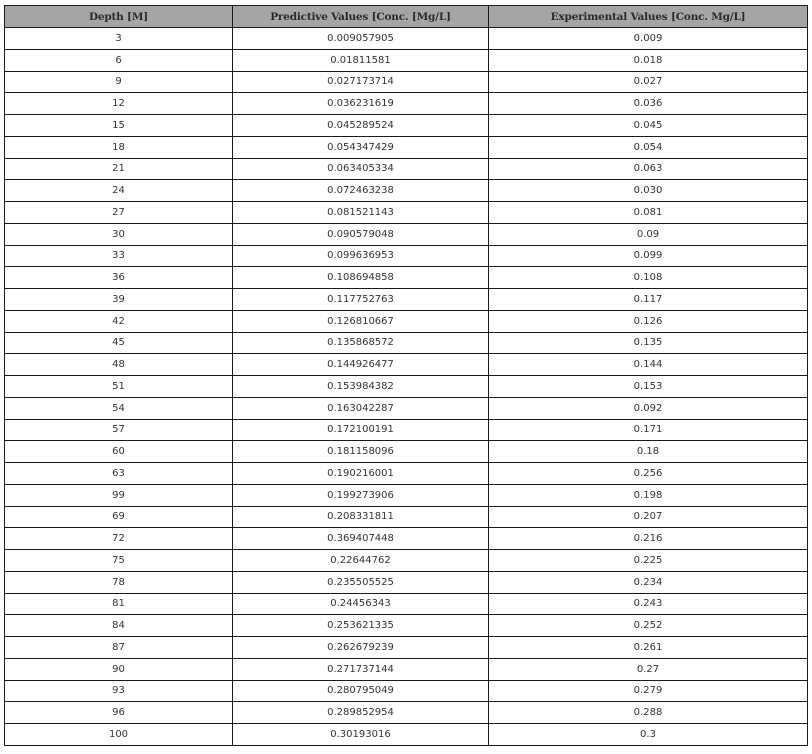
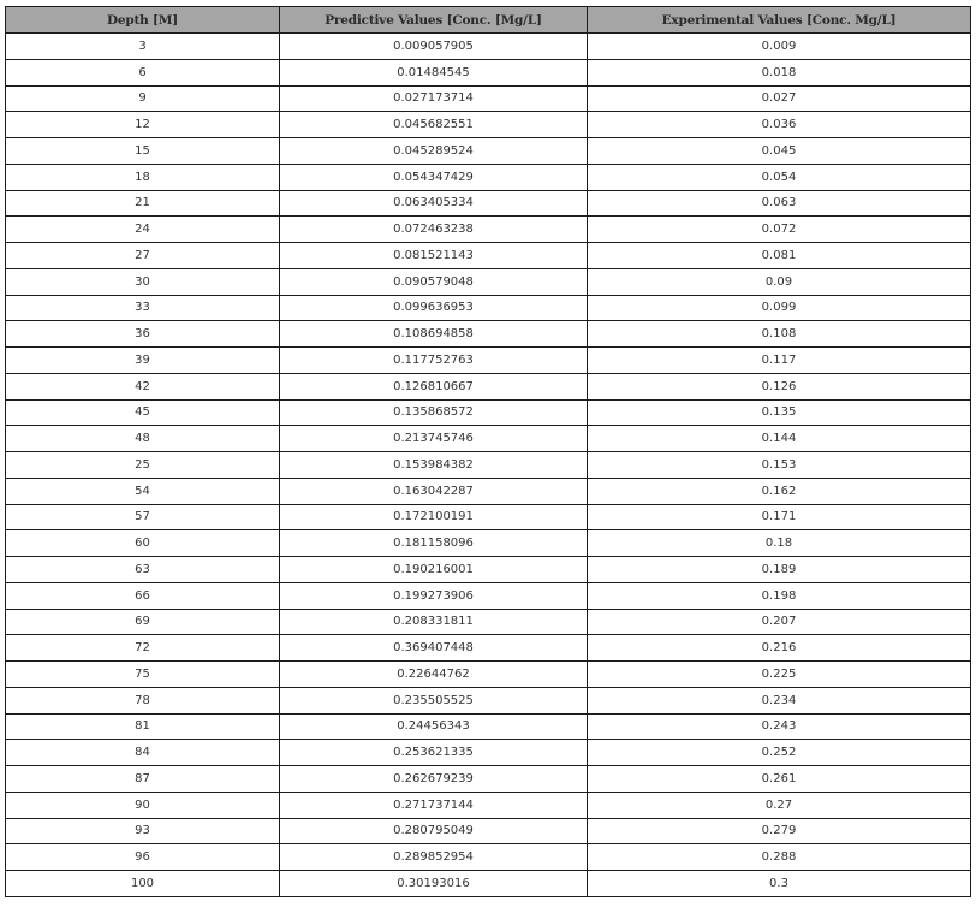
  Depth [M]	Predictive Values [Conc. [Mg/L]	Experimental Values [Conc. Mg/L]
  3	0.009057905	0.009
- 6	0.01811581	0.018
+ 6	0.01484545	0.018
  9	0.027173714	0.027
- 12	0.036231619	0.036
+ 12	0.045682551	0.036
  15	0.045289524	0.045
  18	0.054347429	0.054
  21	0.063405334	0.063
- 24	0.072463238	0.030
+ 24	0.072463238	0.072
  27	0.081521143	0.081
  30	0.090579048	0.09
  33	0.099636953	0.099
  36	0.108694858	0.108
  39	0.117752763	0.117
  42	0.126810667	0.126
  45	0.135868572	0.135
- 48	0.144926477	0.144
+ 48	0.213745746	0.144
- 51	0.153984382	0.153
+ 25	0.153984382	0.153
- 54	0.163042287	0.092
+ 54	0.163042287	0.162
  57	0.172100191	0.171
  60	0.181158096	0.18
- 63	0.190216001	0.256
+ 63	0.190216001	0.189
- 99	0.199273906	0.198
+ 66	0.199273906	0.198
  69	0.208331811	0.207
  72	0.369407448	0.216
  75	0.22644762	0.225
  78	0.235505525	0.234
  81	0.24456343	0.243
  84	0.253621335	0.252
  87	0.262679239	0.261
  90	0.271737144	0.27
  93	0.280795049	0.279
  96	0.289852954	0.288
  100	0.30193016	0.3
